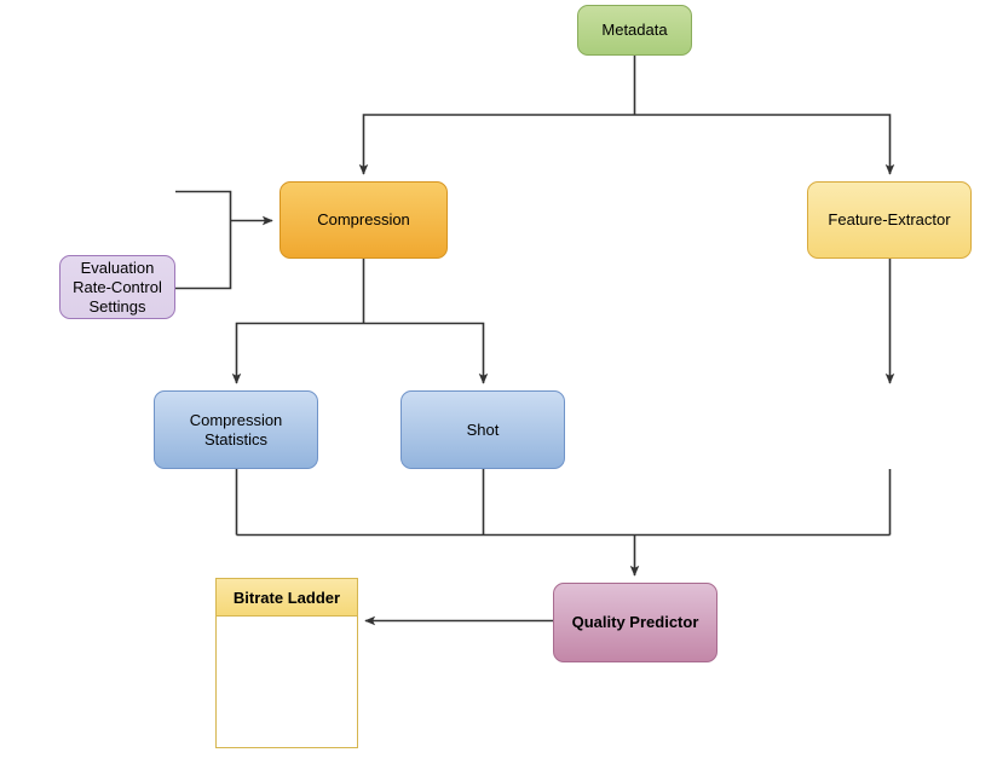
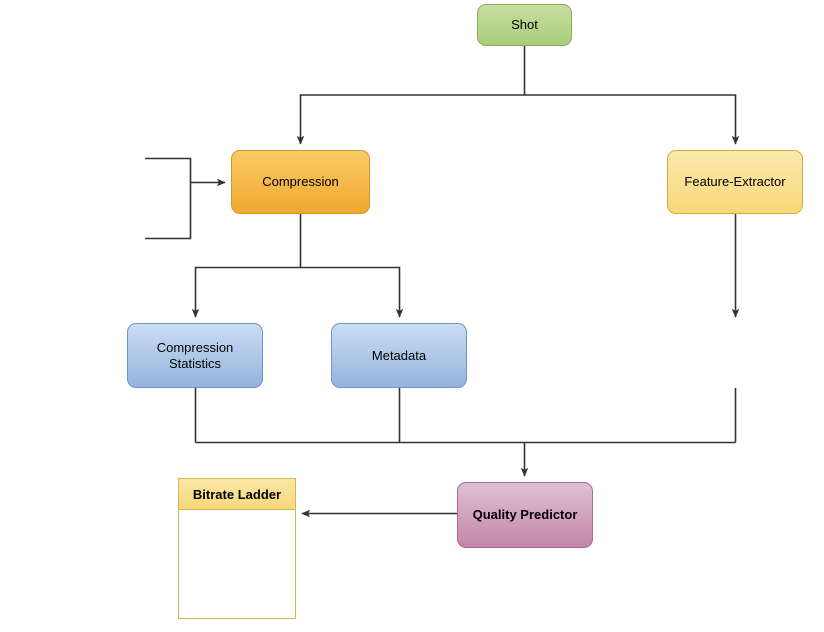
- Metadata
+ Shot
- Evaluation
- Rate-Control
- Settings
  Compression
  Feature-Extractor
  Compression
  Statistics
- Shot
+ Metadata
  Quality Predictor
  Bitrate Ladder
